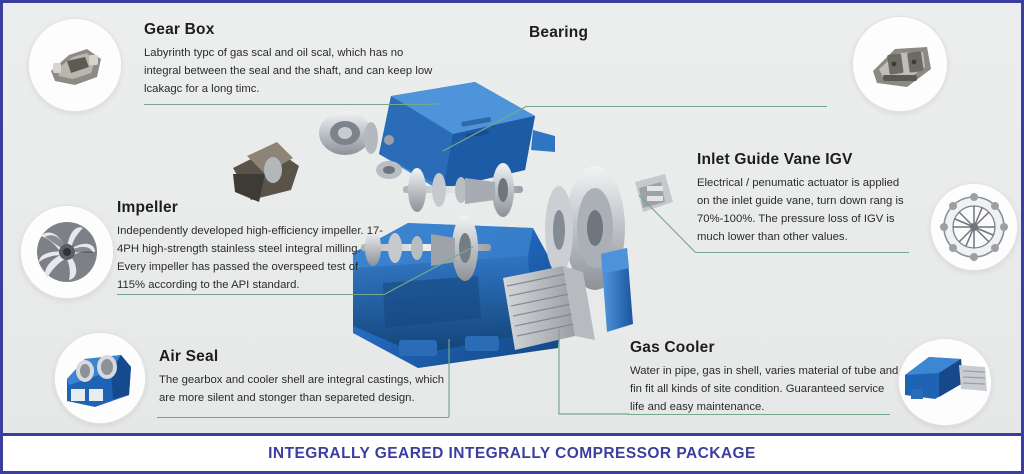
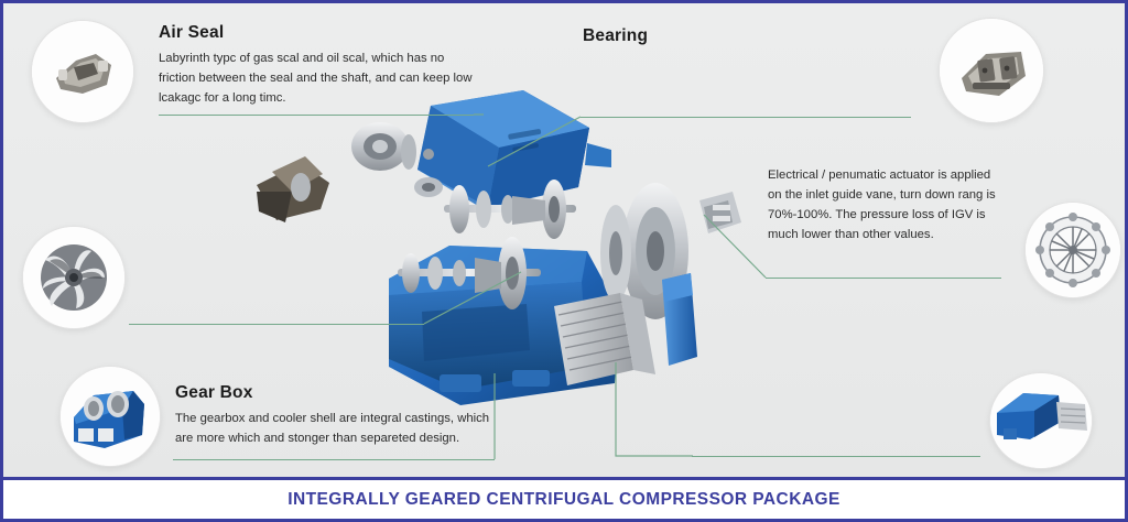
- Gear Box
+ Air Seal
- Labyrinth typc of gas scal and oil scal, which has no integral between the seal and the shaft, and can keep low lcakagc for a long timc.
+ Labyrinth typc of gas scal and oil scal, which has no friction between the seal and the shaft, and can keep low lcakagc for a long timc.
  Bearing
- Impeller
- Independently developed high-efficiency impeller. 17-4PH high-strength stainless steel integral milling. Every impeller has passed the overspeed test of 115% according to the API standard.
- Inlet Guide Vane IGV
  Electrical / penumatic actuator is applied on the inlet guide vane, turn down rang is 70%-100%. The pressure loss of IGV is much lower than other values.
- Air Seal
+ Gear Box
- The gearbox and cooler shell are integral castings, which are more silent and stonger than separeted design.
+ The gearbox and cooler shell are integral castings, which are more which and stonger than separeted design.
- Gas Cooler
- Water in pipe, gas in shell, varies material of tube and fin fit all kinds of site condition. Guaranteed service life and easy maintenance.
- INTEGRALLY GEARED INTEGRALLY COMPRESSOR PACKAGE
+ INTEGRALLY GEARED CENTRIFUGAL COMPRESSOR PACKAGE
